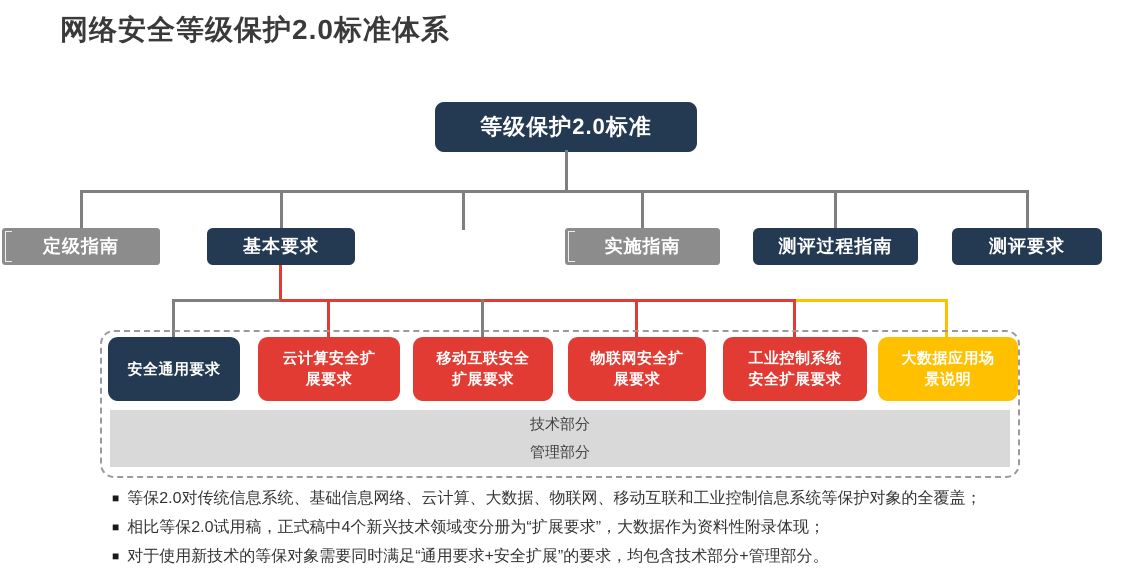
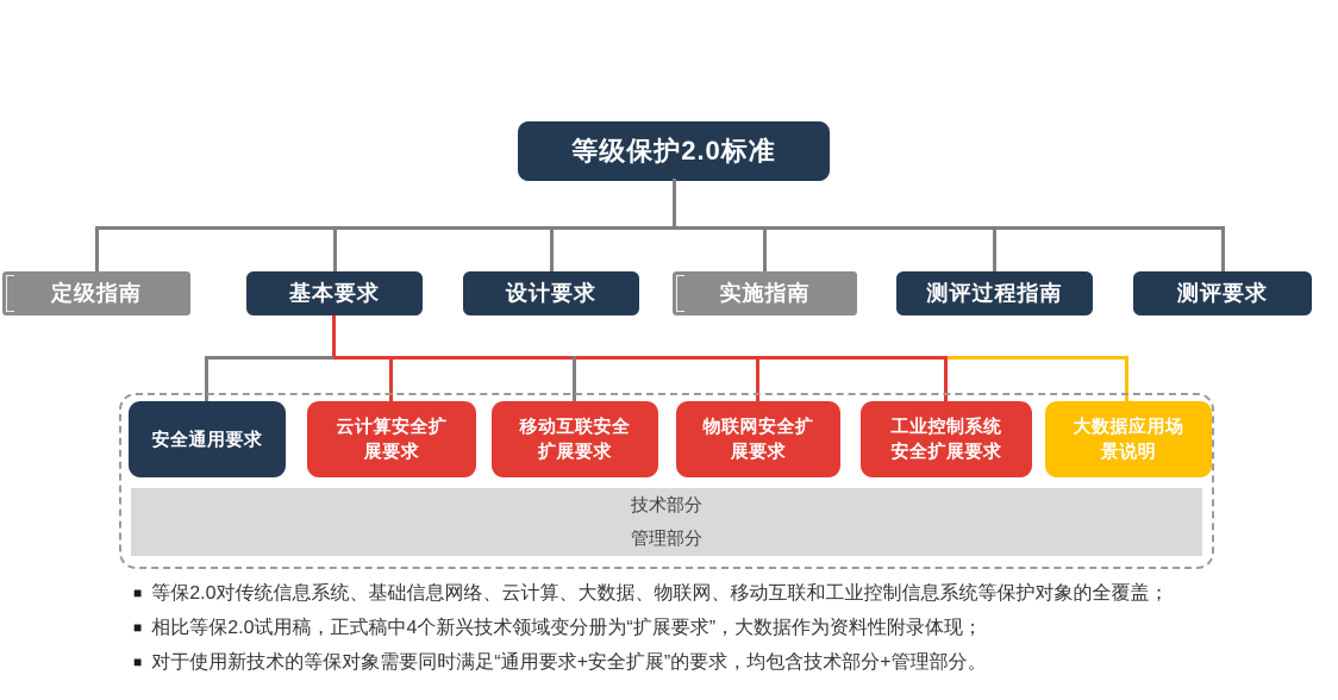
- 网络安全等级保护2.0标准体系
  等级保护2.0标准
  定级指南
  基本要求
+ 设计要求
  实施指南
  测评过程指南
  测评要求
  安全通用要求
  云计算安全扩
  展要求
  移动互联安全
  扩展要求
  物联网安全扩
  展要求
  工业控制系统
  安全扩展要求
  大数据应用场
  景说明
  技术部分
  管理部分
  ■
  等保2.0对传统信息系统、基础信息网络、云计算、大数据、物联网、移动互联和工业控制信息系统等保护对象的全覆盖；
  ■
  相比等保2.0试用稿，正式稿中4个新兴技术领域变分册为“扩展要求”，大数据作为资料性附录体现；
  ■
  对于使用新技术的等保对象需要同时满足“通用要求+安全扩展”的要求，均包含技术部分+管理部分。
